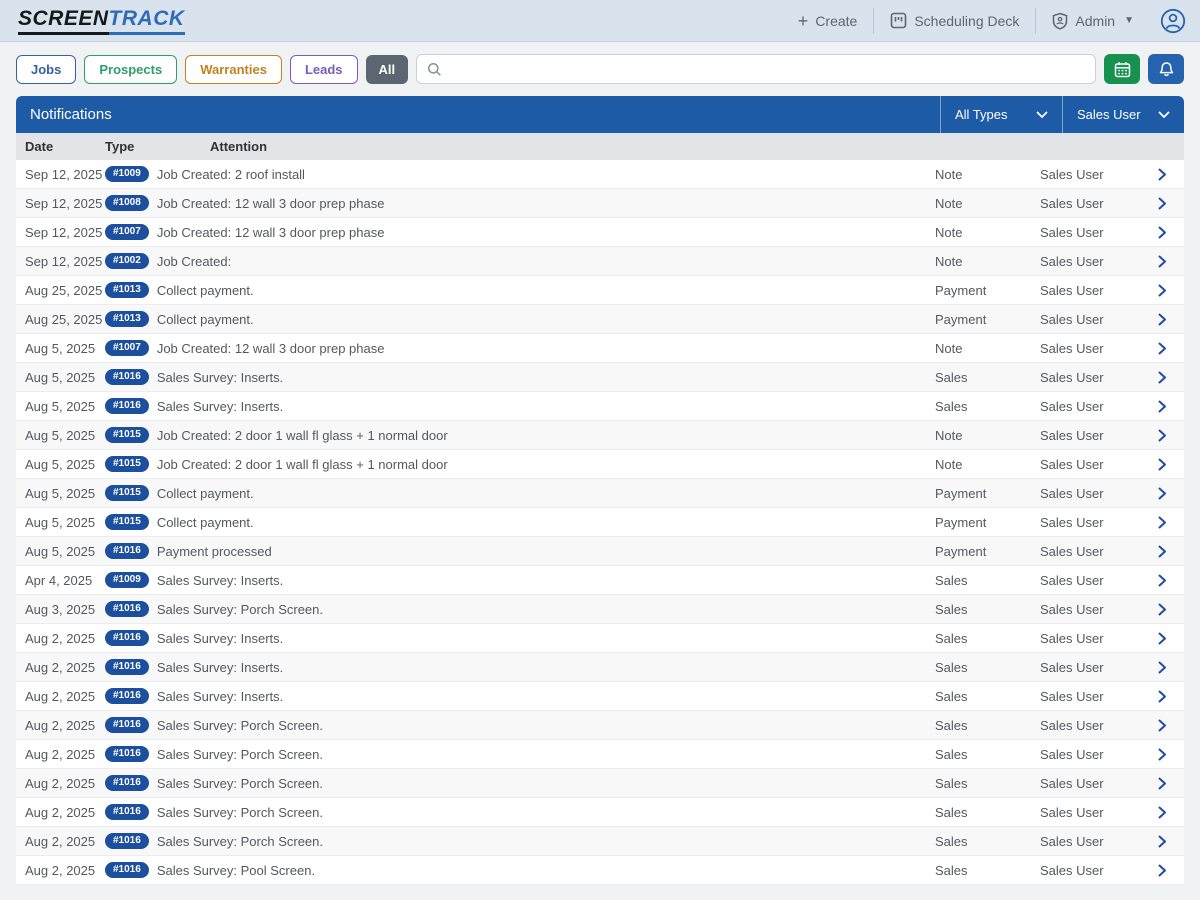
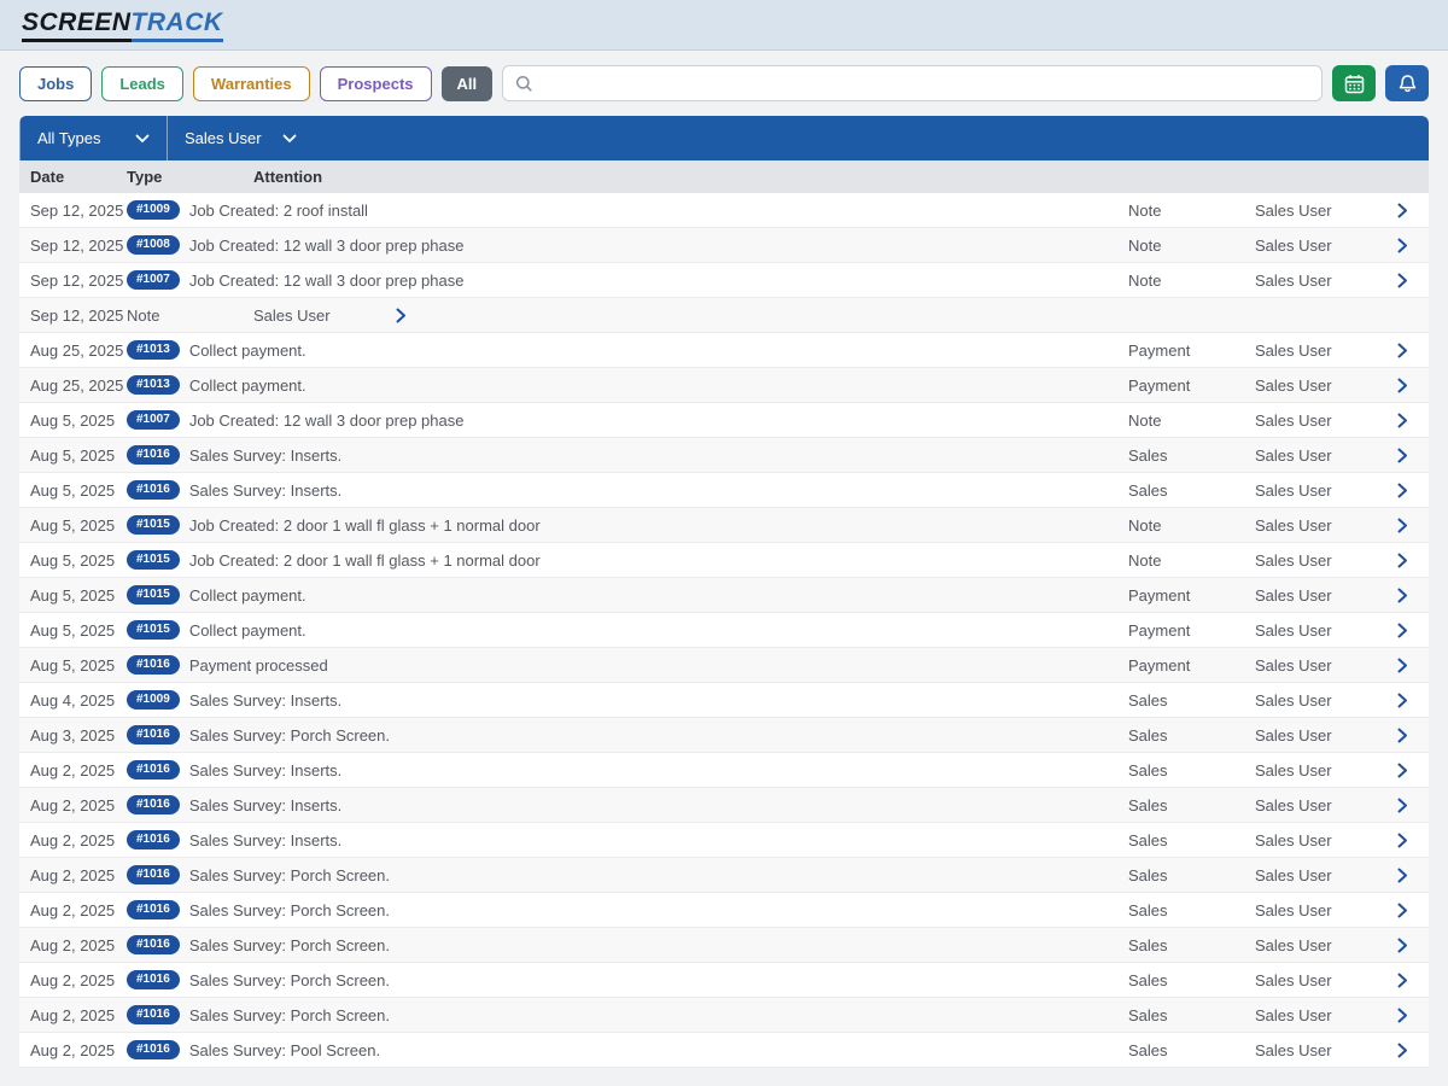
  SCREEN
  TRACK
- +
- Create
- Scheduling Deck
- Admin
- ▼
  Jobs
- Prospects
+ Leads
  Warranties
- Leads
+ Prospects
  All
- Notifications
  All Types
  Sales User
  Date
  Type
  Attention
  Sep 12, 2025
  #1009
  Job Created: 2 roof install
  Note
  Sales User
  Sep 12, 2025
  #1008
  Job Created: 12 wall 3 door prep phase
  Note
  Sales User
  Sep 12, 2025
  #1007
  Job Created: 12 wall 3 door prep phase
  Note
  Sales User
  Sep 12, 2025
- #1002
- Job Created:
  Note
  Sales User
  Aug 25, 2025
  #1013
  Collect payment.
  Payment
  Sales User
  Aug 25, 2025
  #1013
  Collect payment.
  Payment
  Sales User
  Aug 5, 2025
  #1007
  Job Created: 12 wall 3 door prep phase
  Note
  Sales User
  Aug 5, 2025
  #1016
  Sales Survey: Inserts.
  Sales
  Sales User
  Aug 5, 2025
  #1016
  Sales Survey: Inserts.
  Sales
  Sales User
  Aug 5, 2025
  #1015
  Job Created: 2 door 1 wall fl glass + 1 normal door
  Note
  Sales User
  Aug 5, 2025
  #1015
  Job Created: 2 door 1 wall fl glass + 1 normal door
  Note
  Sales User
  Aug 5, 2025
  #1015
  Collect payment.
  Payment
  Sales User
  Aug 5, 2025
  #1015
  Collect payment.
  Payment
  Sales User
  Aug 5, 2025
  #1016
  Payment processed
  Payment
  Sales User
- Apr 4, 2025
+ Aug 4, 2025
  #1009
  Sales Survey: Inserts.
  Sales
  Sales User
  Aug 3, 2025
  #1016
  Sales Survey: Porch Screen.
  Sales
  Sales User
  Aug 2, 2025
  #1016
  Sales Survey: Inserts.
  Sales
  Sales User
  Aug 2, 2025
  #1016
  Sales Survey: Inserts.
  Sales
  Sales User
  Aug 2, 2025
  #1016
  Sales Survey: Inserts.
  Sales
  Sales User
  Aug 2, 2025
  #1016
  Sales Survey: Porch Screen.
  Sales
  Sales User
  Aug 2, 2025
  #1016
  Sales Survey: Porch Screen.
  Sales
  Sales User
  Aug 2, 2025
  #1016
  Sales Survey: Porch Screen.
  Sales
  Sales User
  Aug 2, 2025
  #1016
  Sales Survey: Porch Screen.
  Sales
  Sales User
  Aug 2, 2025
  #1016
  Sales Survey: Porch Screen.
  Sales
  Sales User
  Aug 2, 2025
  #1016
  Sales Survey: Pool Screen.
  Sales
  Sales User
